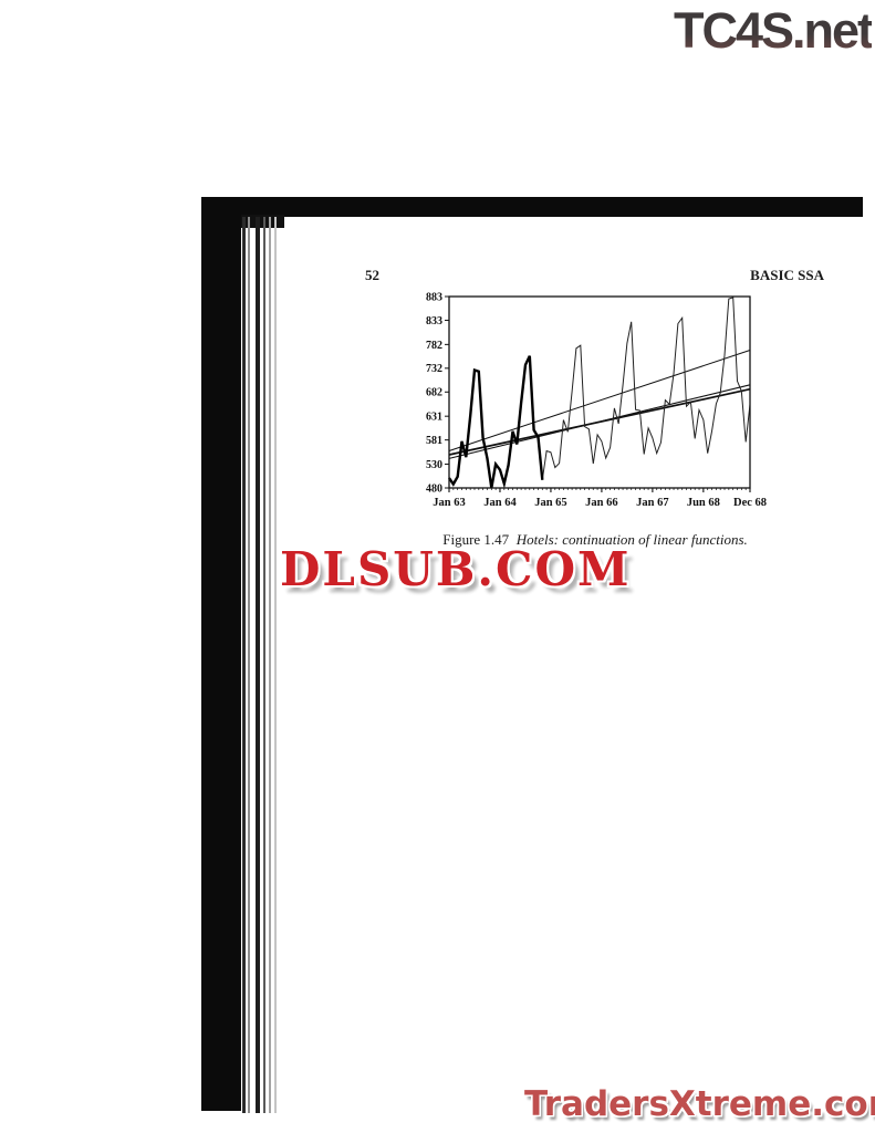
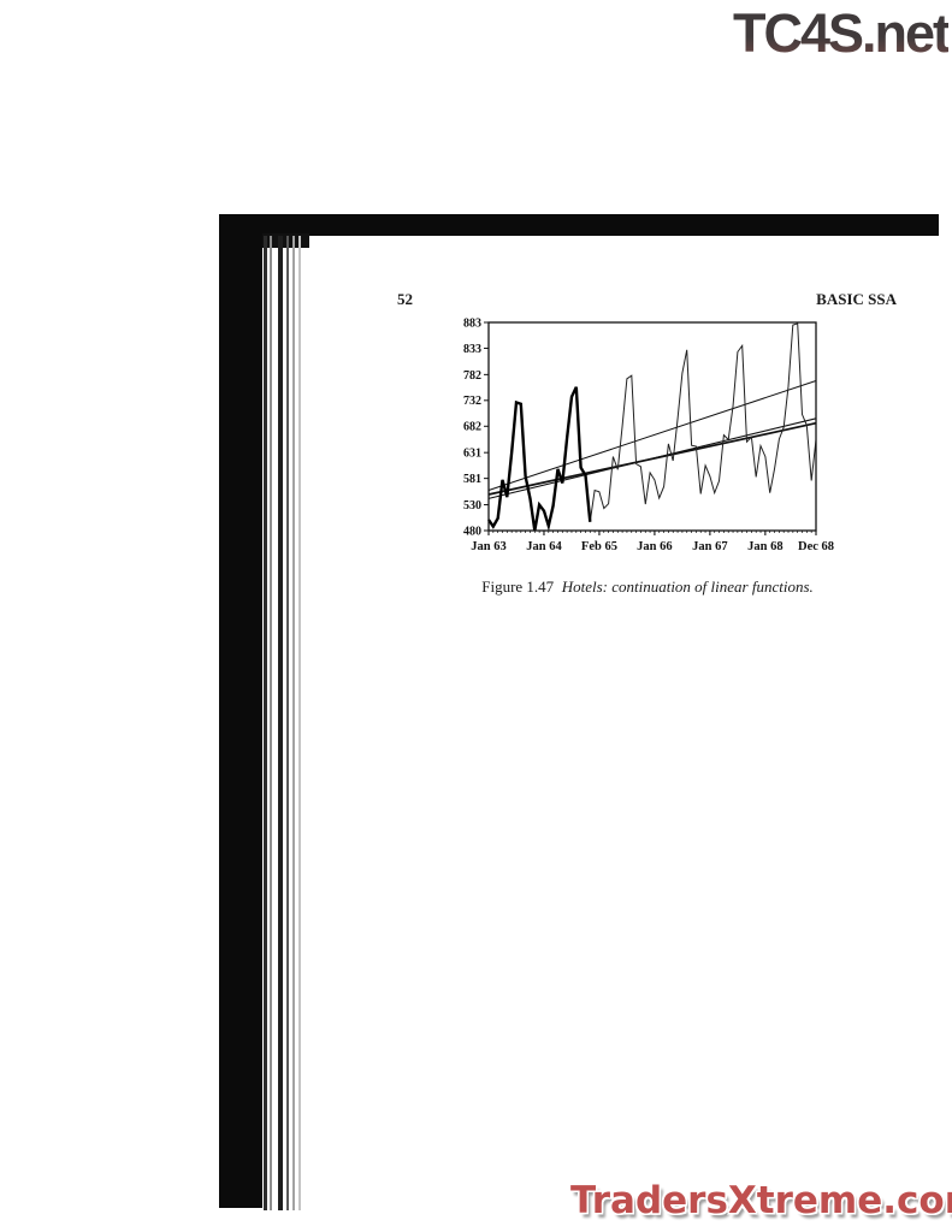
  TC4S.net
  52
  BASIC SSA
  480
  530
  581
  631
  682
  732
  782
  833
  883
  Jan 63
  Jan 64
- Jan 65
+ Feb 65
  Jan 66
  Jan 67
- Jun 68
+ Jan 68
  Dec 68
  Figure 1.47 Hotels: continuation of linear functions.
- DLSUB.COM
  TradersXtreme.co
